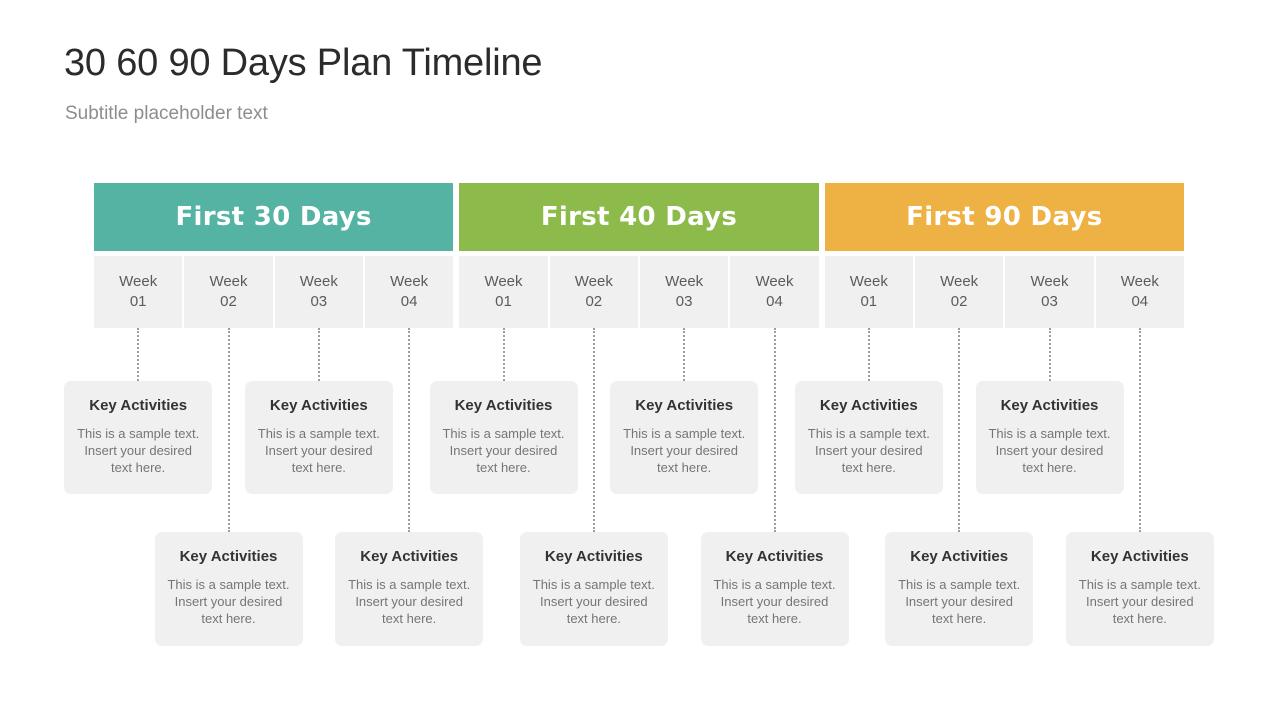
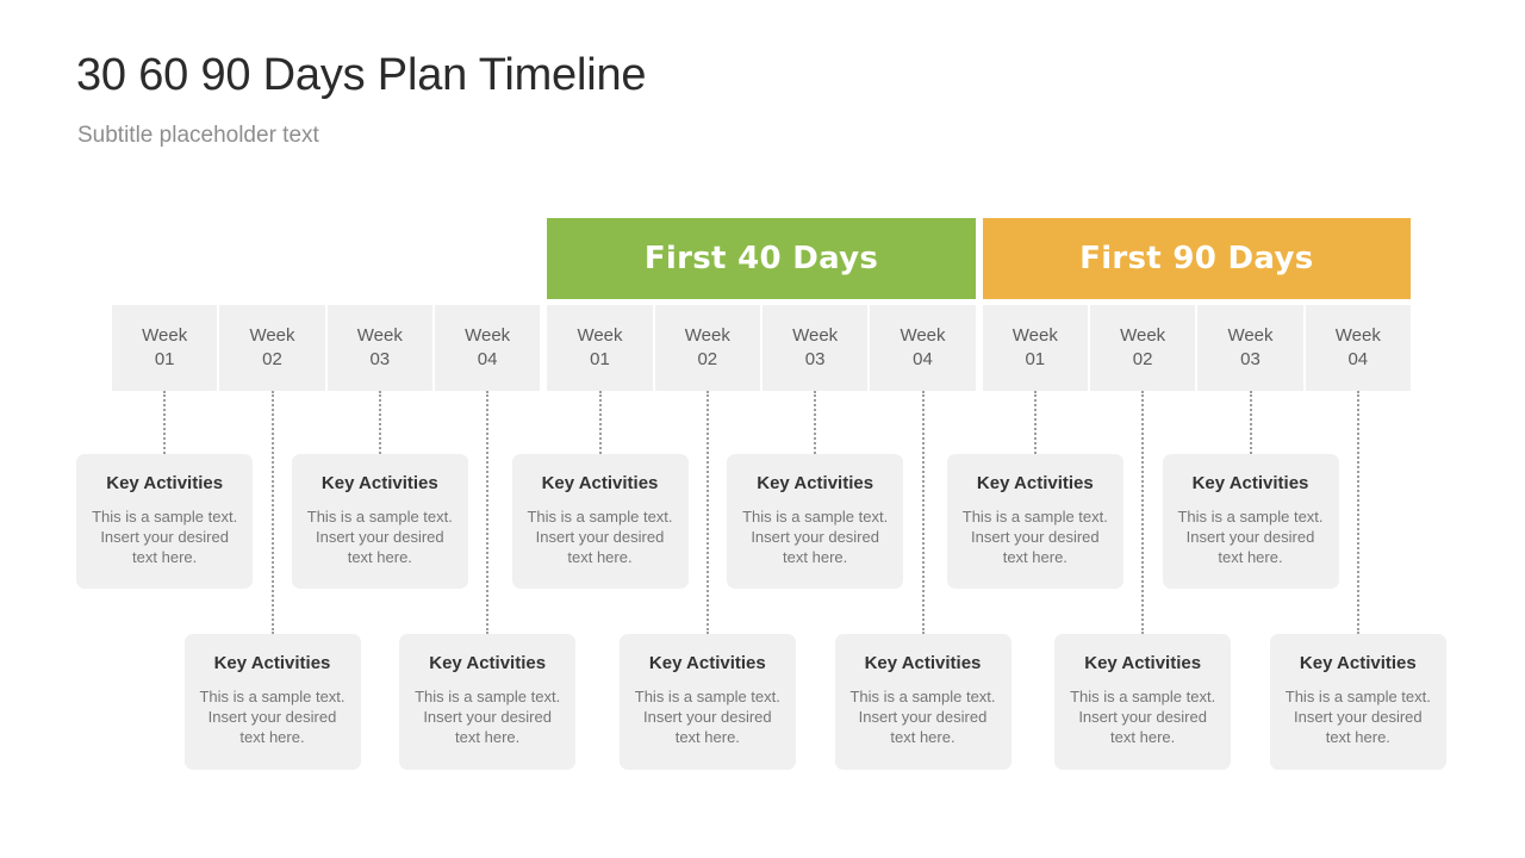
  30 60 90 Days Plan Timeline
  Subtitle placeholder text
- First 30 Days
  Week
  01
  Week
  02
  Week
  03
  Week
  04
  First 40 Days
  Week
  01
  Week
  02
  Week
  03
  Week
  04
  First 90 Days
  Week
  01
  Week
  02
  Week
  03
  Week
  04
  Key Activities
  This is a sample text. Insert your desired text here.
  Key Activities
  This is a sample text. Insert your desired text here.
  Key Activities
  This is a sample text. Insert your desired text here.
  Key Activities
  This is a sample text. Insert your desired text here.
  Key Activities
  This is a sample text. Insert your desired text here.
  Key Activities
  This is a sample text. Insert your desired text here.
  Key Activities
  This is a sample text. Insert your desired text here.
  Key Activities
  This is a sample text. Insert your desired text here.
  Key Activities
  This is a sample text. Insert your desired text here.
  Key Activities
  This is a sample text. Insert your desired text here.
  Key Activities
  This is a sample text. Insert your desired text here.
  Key Activities
  This is a sample text. Insert your desired text here.
